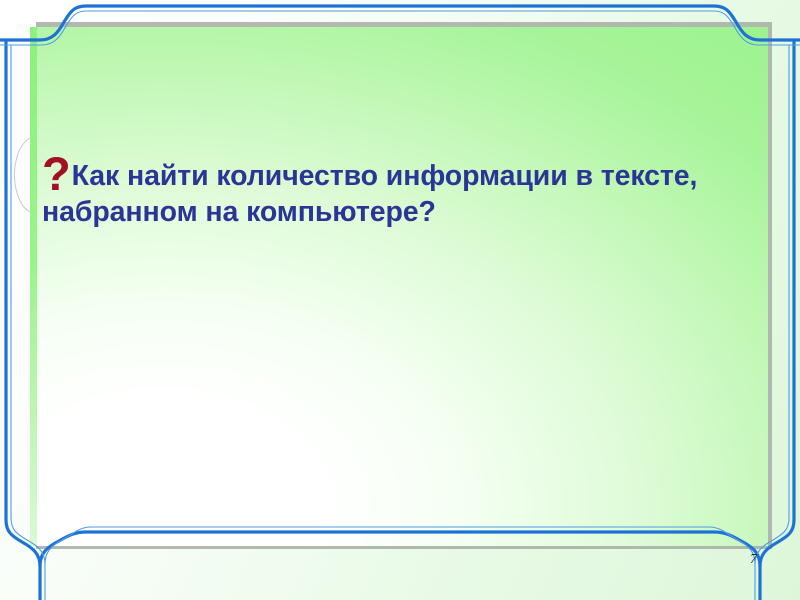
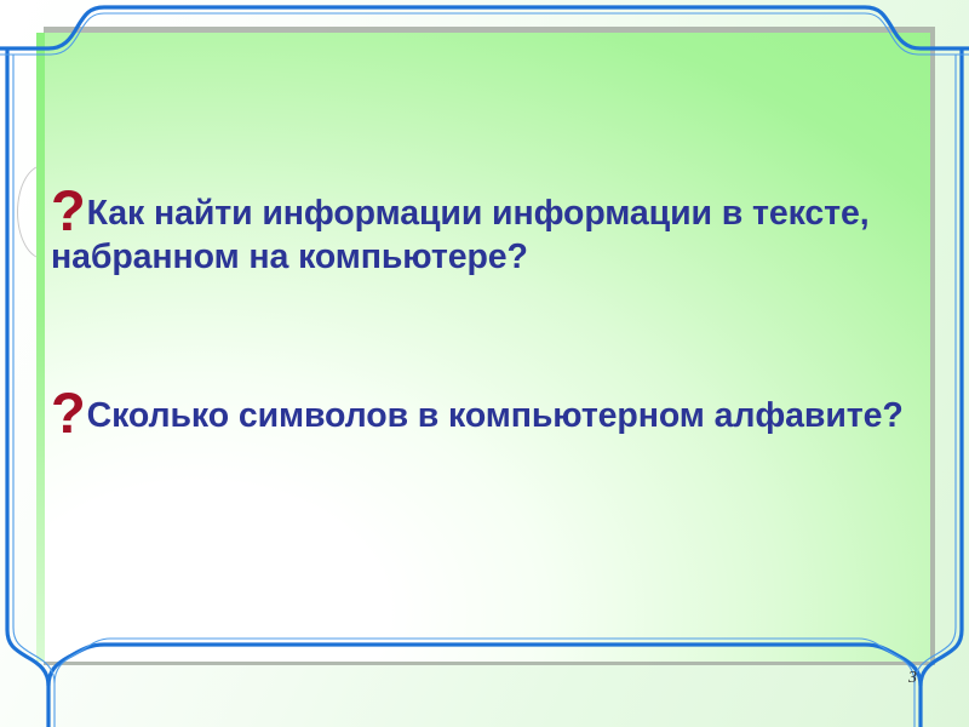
- ?Как найти количество информации в тексте, набранном на компьютере?
+ ?Как найти информации информации в тексте, набранном на компьютере?
+ ?Сколько символов в компьютерном алфавите?
- 7
+ 3
